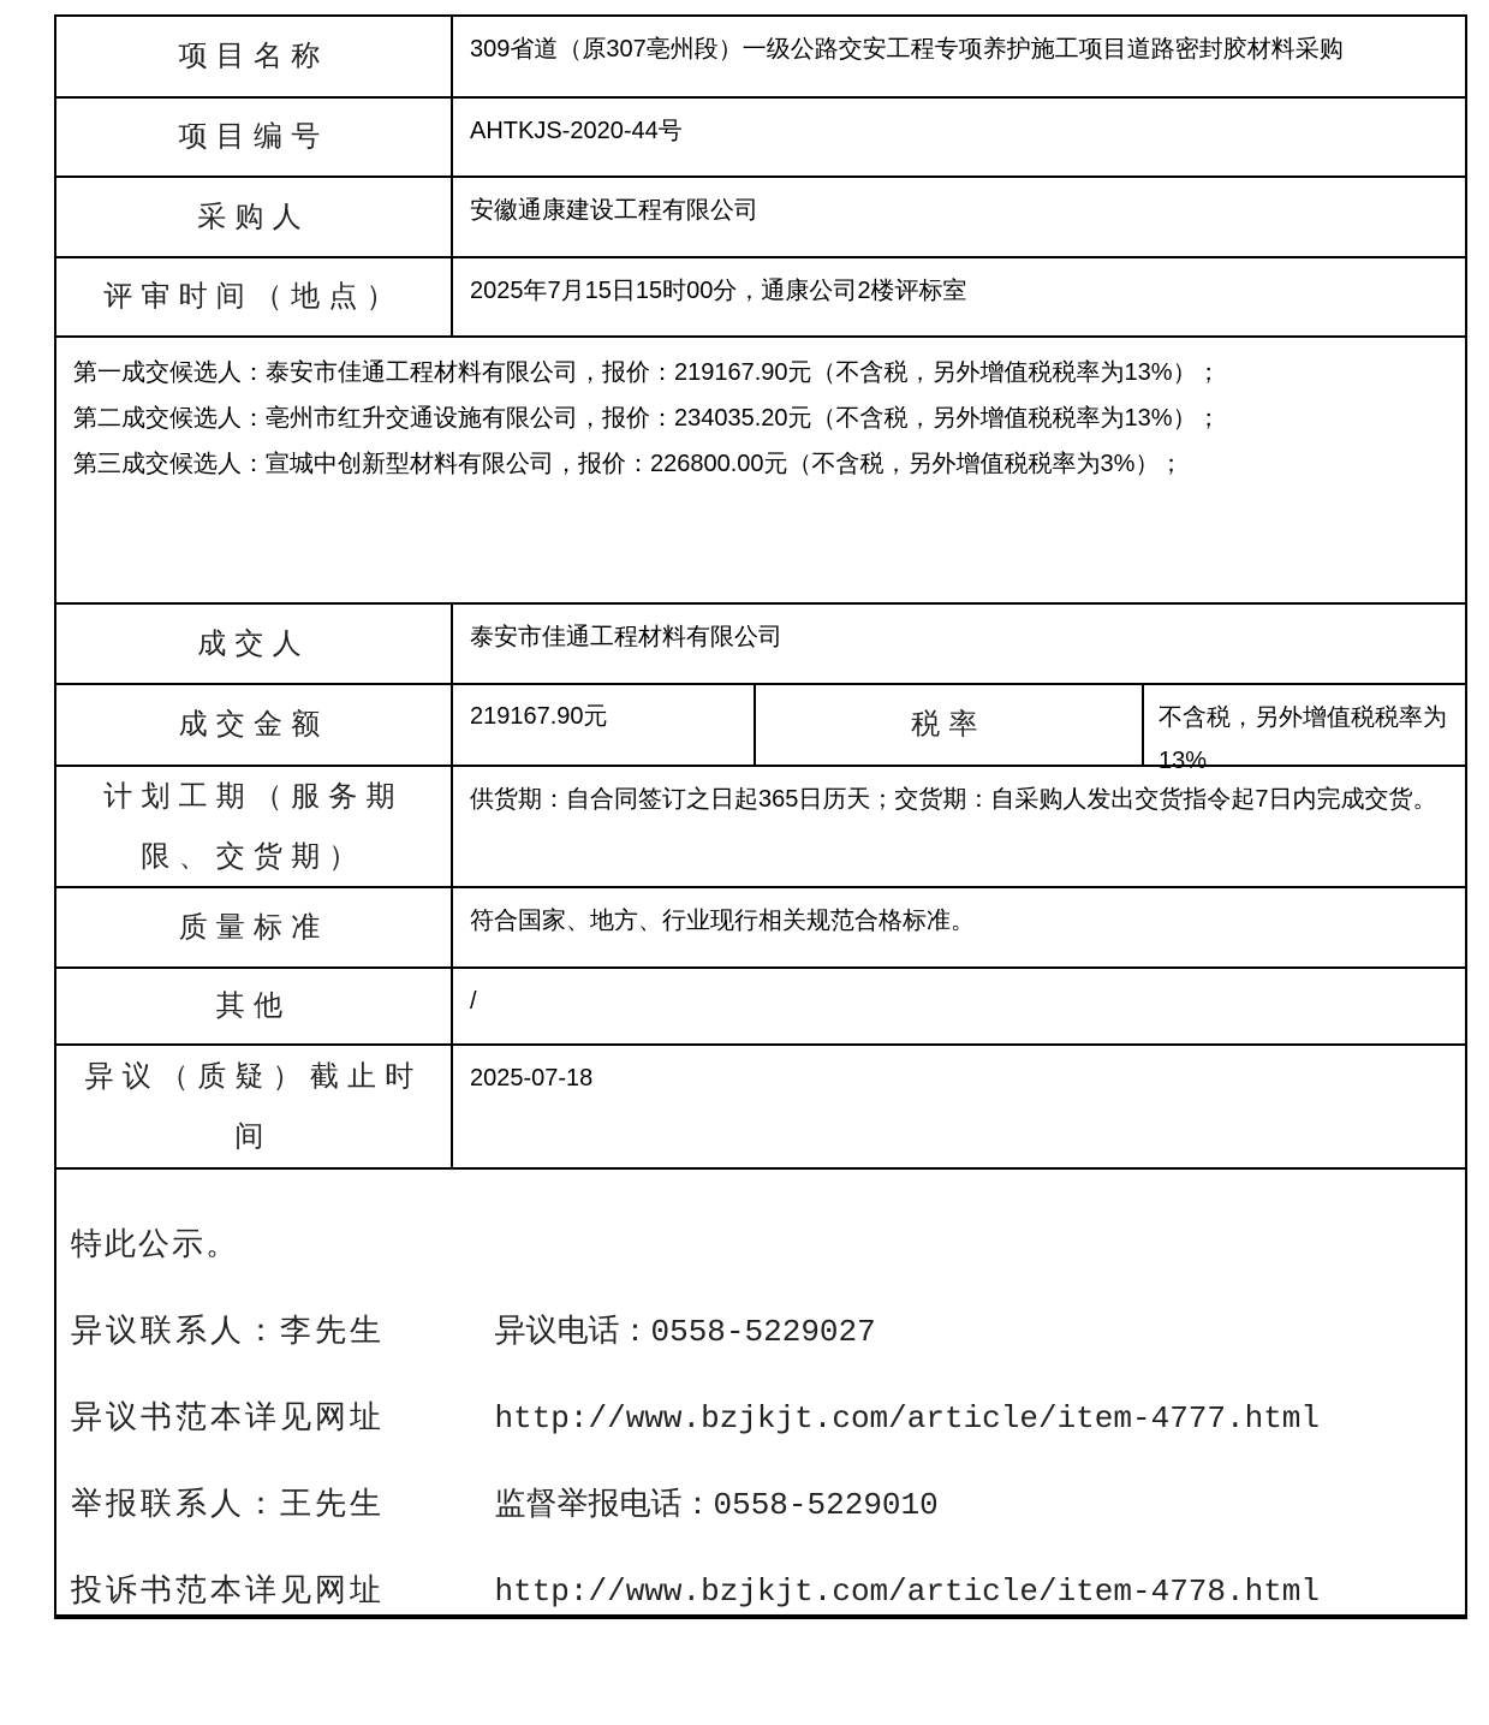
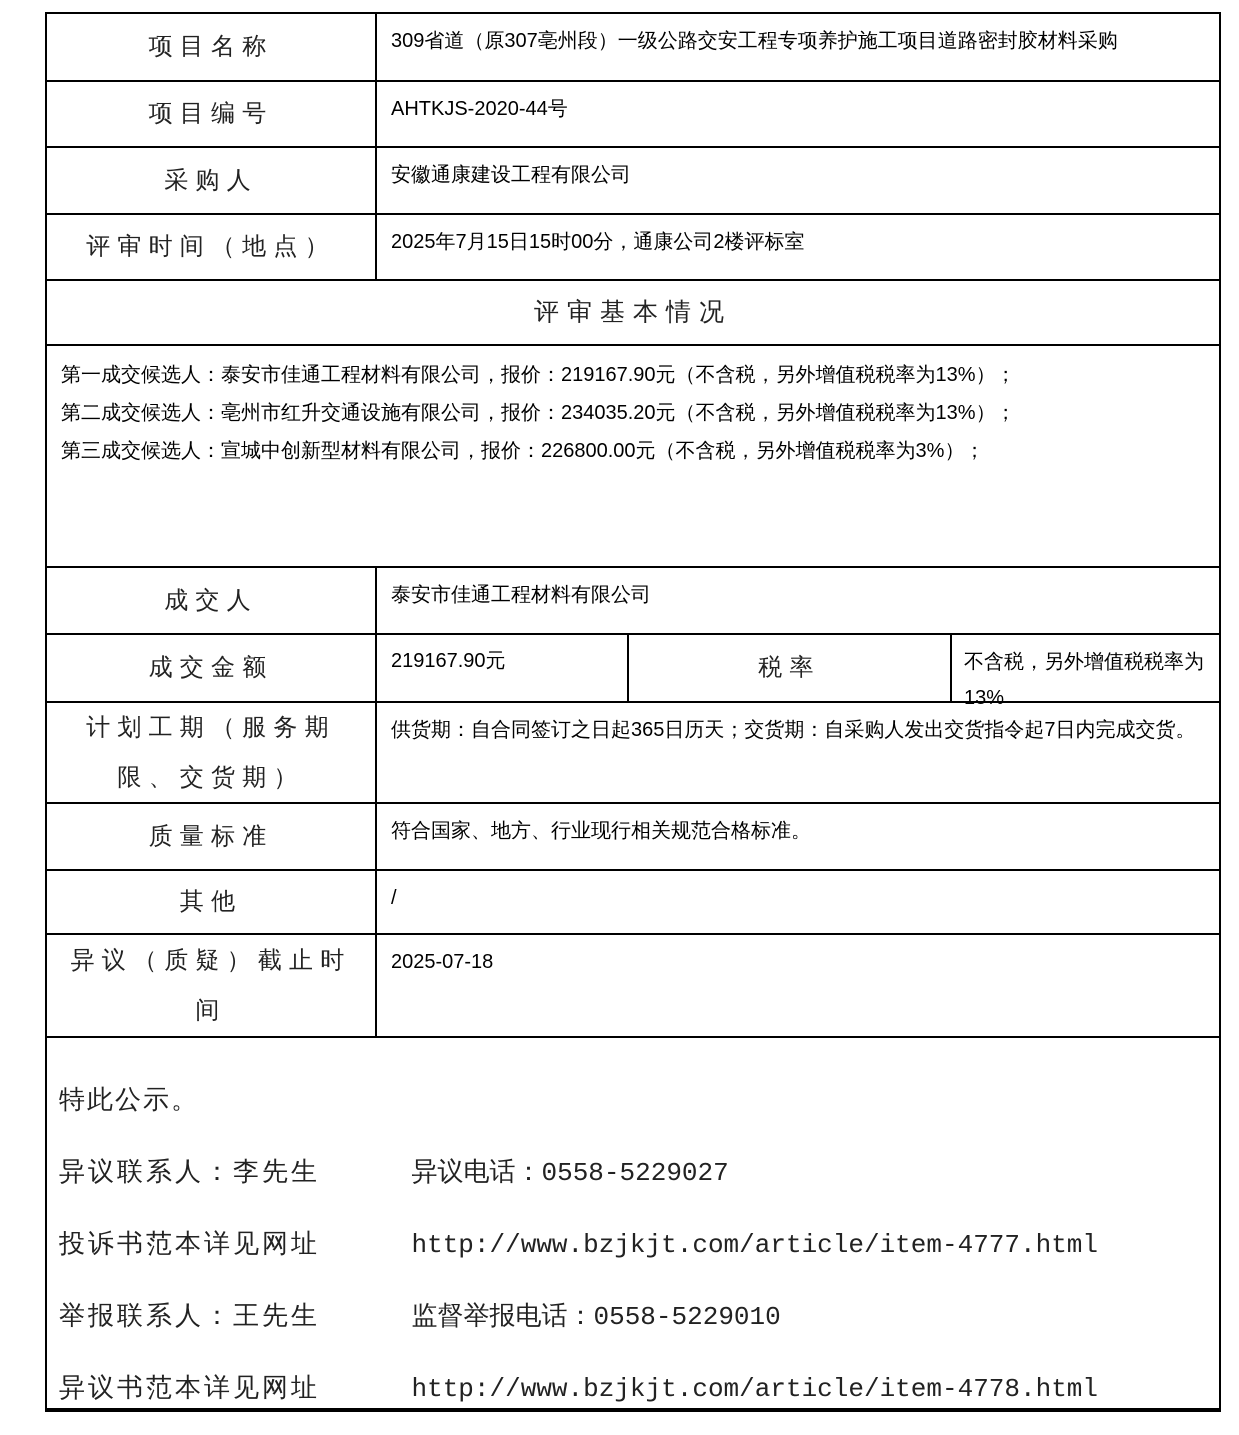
  项目名称
  309省道（原307亳州段）一级公路交安工程专项养护施工项目道路密封胶材料采购
  项目编号
  AHTKJS-2020-44号
  采购人
  安徽通康建设工程有限公司
  评审时间（地点）
  2025年7月15日15时00分，通康公司2楼评标室
+ 评审基本情况
  第一成交候选人：泰安市佳通工程材料有限公司，报价：219167.90元（不含税，另外增值税税率为13%）；
  第二成交候选人：亳州市红升交通设施有限公司，报价：234035.20元（不含税，另外增值税税率为13%）；
  第三成交候选人：宣城中创新型材料有限公司，报价：226800.00元（不含税，另外增值税税率为3%）；
  成交人
  泰安市佳通工程材料有限公司
  成交金额
  219167.90元
  税率
  不含税，另外增值税税率为13%
  计划工期（服务期限、交货期）
  供货期：自合同签订之日起365日历天；交货期：自采购人发出交货指令起7日内完成交货。
  质量标准
  符合国家、地方、行业现行相关规范合格标准。
  其他
  /
  异议（质疑）截止时间
  2025-07-18
  特此公示。
  异议联系人：李先生 异议电话：0558-5229027
- 异议书范本详见网址 http://www.bzjkjt.com/article/item-4777.html
+ 投诉书范本详见网址 http://www.bzjkjt.com/article/item-4777.html
  举报联系人：王先生 监督举报电话：0558-5229010
- 投诉书范本详见网址 http://www.bzjkjt.com/article/item-4778.html
+ 异议书范本详见网址 http://www.bzjkjt.com/article/item-4778.html
